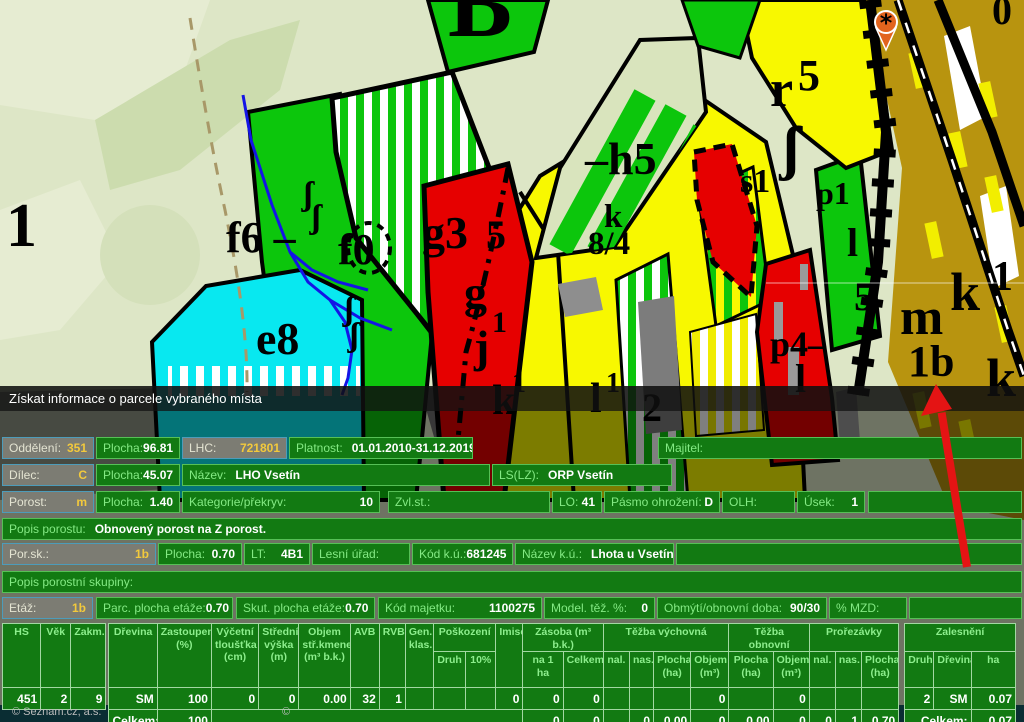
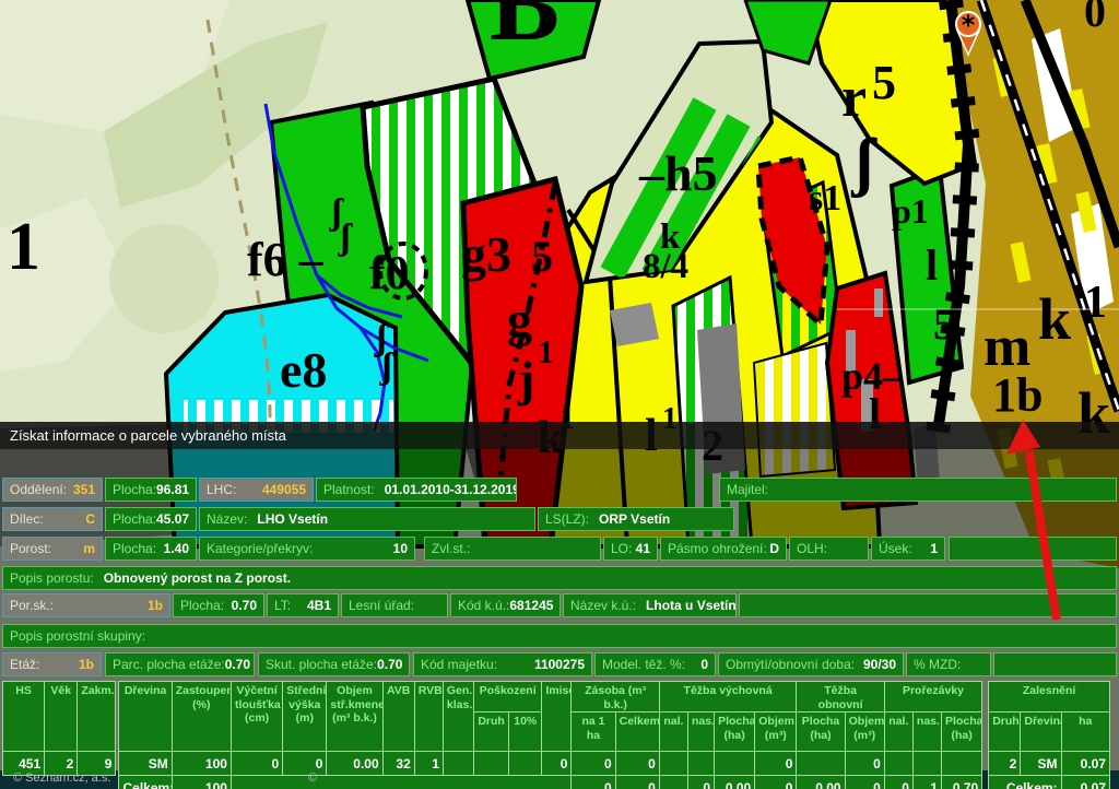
  *
  1
  B
  f6 –
  ʃ
  ʃ
  f0
  ʃ
  ʃ
  e8
  g3
  5
  g
  1
  j
  1
  k
  1
  l
  2
  –h5
  k
  8/4
  s1
  ʃ
  r
  5
  p1
  l
  5
  p4–
  l
  m
  1b
  k
  1
  k
  0
  Získat informace o parcele vybraného místa
  Oddělení:
  351
  Plocha:
  96.81
  LHC:
- 721801
+ 449055
  Platnost:
  01.01.2010-31.12.201
  Majitel:
  Dílec:
  C
  Plocha:
  45.07
  Název:
  LHO Vsetín
  LS(LZ):
  ORP Vsetín
  Porost:
  m
  Plocha:
  1.40
  Kategorie/překryv:
  10
  Zvl.st.:
  LO:
  41
  Pásmo ohrožení:
  D
  OLH:
  Úsek:
  1
  Popis porostu:
  Obnovený porost na Z porost.
  Por.sk.:
  1b
  Plocha:
  0.70
  LT:
  4B1
  Lesní úřad:
  Kód k.ú.:
  681245
  Název k.ú.:
  Lhota u Vsetín
  Popis porostní skupiny:
  Etáž:
  1b
  Parc. plocha etáže:
  0.70
  Skut. plocha etáže:
  0.70
  Kód majetku:
  1100275
  Model. těž. %:
  0
  Obmýtí/obnovní doba:
  90/30
  % MZD:
  HS	Věk	Zakm.		Dřevina	Zastoupen (%)	Výčetní tloušťka (cm)	Střední výška (m)	Objem stř.kmene (m³ b.k.)	AVB	RVB	Gen. klas.	Poškození	Imis	Zásoba (m³ b.k.)	Těžba výchovná	Těžba obnovní	Prořezávky		Zalesnění
  Druh	10%	na 1 ha	Celkem	nal.	nas.	Plocha (ha)	Objem (m³)	Plocha (ha)	Objem (m³)	nal.	nas.	Plocha (ha)	Druh	Dřevin	ha
  451	2	9		SM	100	0	0	0.00	32	1				0	0	0				0		0					2	SM	0.07
  				Celkem	100		0	0		0	0.00	0	0.00	0	0	1	0.70		Celkem:	0.07
  © Seznam.cz, a.s.
  ©
